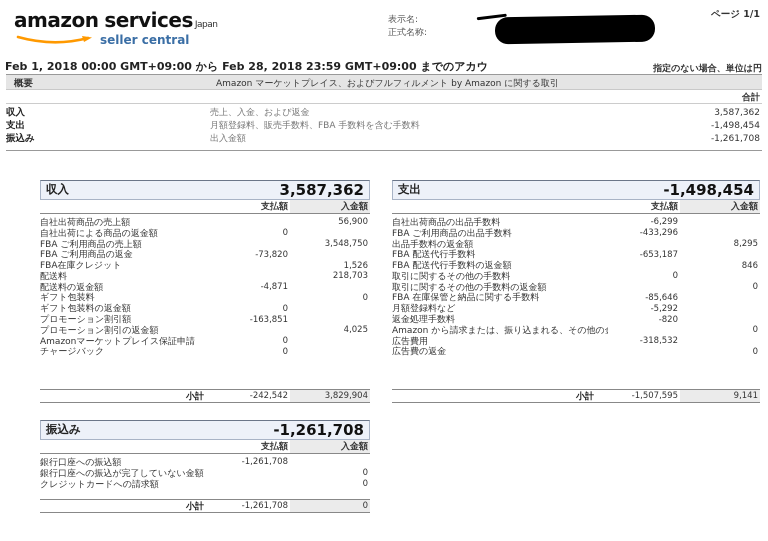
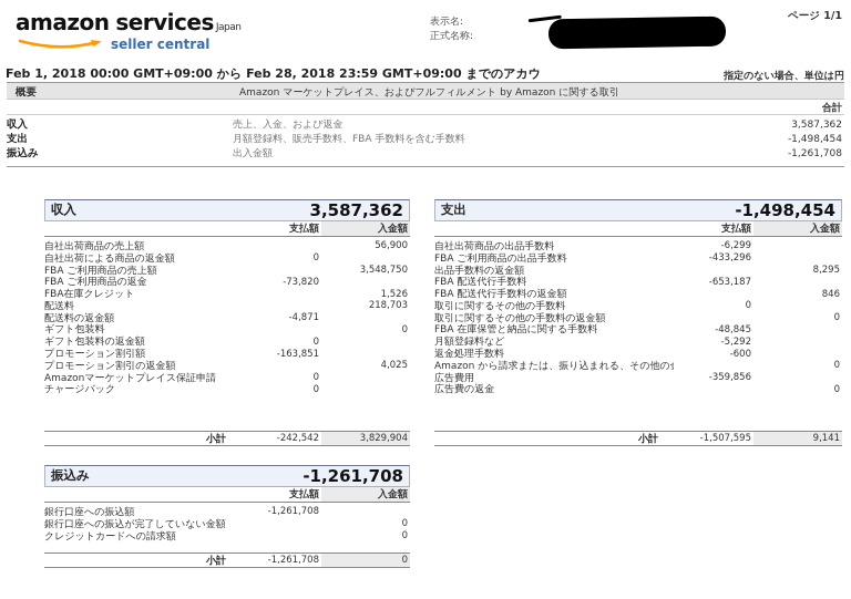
  amazon services Japan
  seller central
  表示名:
  正式名称:
  ページ 1/1
  Feb 1, 2018 00:00 GMT+09:00 から Feb 28, 2018 23:59 GMT+09:00 までのアカウ
  指定のない場合、単位は円
  概要
  Amazon マーケットプレイス、およびフルフィルメント by Amazon に関する取引
  合計
  収入
  売上、入金、および返金
  3,587,362
  支出
  月額登録料、販売手数料、FBA 手数料を含む手数料
  -1,498,454
  振込み
  出入金額
  -1,261,708
  収入
  3,587,362
  支払額
  入金額
  自社出荷商品の売上額
  56,900
  自社出荷による商品の返金額
  0
  FBA ご利用商品の売上額
  3,548,750
  FBA ご利用商品の返金
  -73,820
  FBA在庫クレジット
  1,526
  配送料
  218,703
  配送料の返金額
  -4,871
  ギフト包装料
  0
  ギフト包装料の返金額
  0
  プロモーション割引額
  -163,851
  プロモーション割引の返金額
  4,025
  Amazonマーケットプレイス保証申請
  0
  チャージバック
  0
  小計
  -242,542
  3,829,904
  支出
  -1,498,454
  支払額
  入金額
  自社出荷商品の出品手数料
  -6,299
  FBA ご利用商品の出品手数料
  -433,296
  出品手数料の返金額
  8,295
  FBA 配送代行手数料
  -653,187
  FBA 配送代行手数料の返金額
  846
  取引に関するその他の手数料
  0
  取引に関するその他の手数料の返金額
  0
  FBA 在庫保管と納品に関する手数料
- -85,646
+ -48,845
  月額登録料など
  -5,292
  返金処理手数料
- -820
+ -600
  Amazon から請求または、振り込まれる、その他の
  0
  広告費用
- -318,532
+ -359,856
  広告費の返金
  0
  小計
  -1,507,595
  9,141
  振込み
  -1,261,708
  支払額
  入金額
  銀行口座への振込額
  -1,261,708
  銀行口座への振込が完了していない金額
  0
  クレジットカードへの請求額
  0
  小計
  -1,261,708
  0
